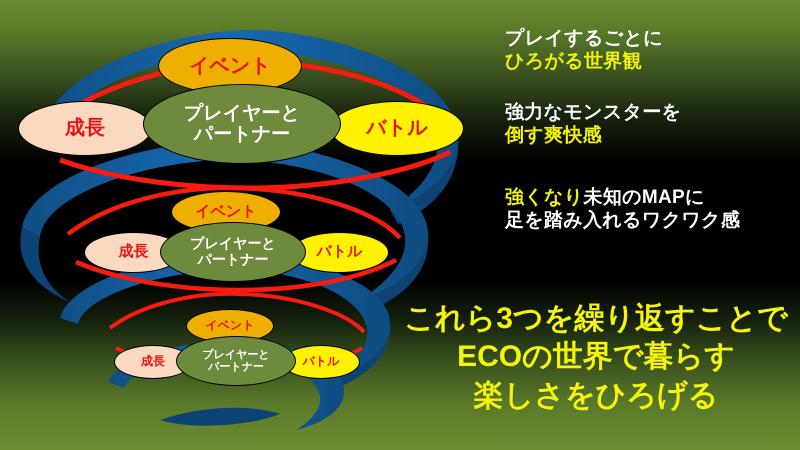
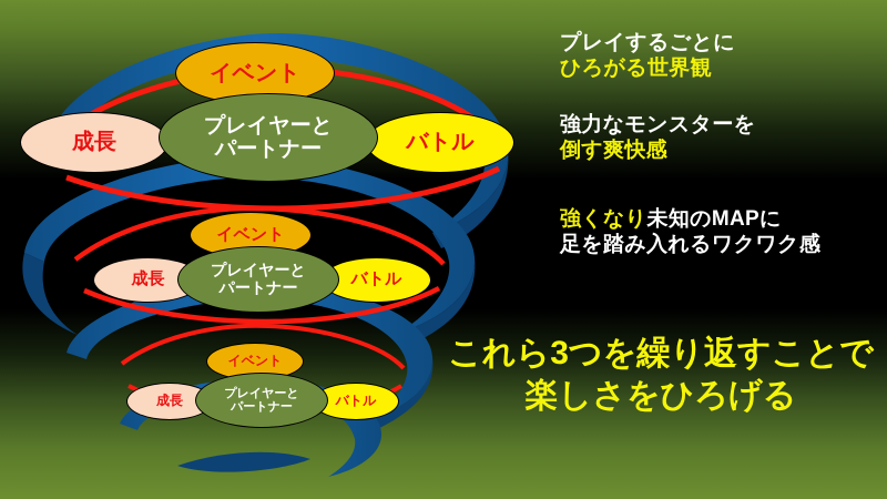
  イベント
  成長
  バトル
  プレイヤーと
  パートナー
  イベント
  成長
  バトル
  プレイヤーと
  パートナー
  イベント
  成長
  バトル
  プレイヤーと
  パートナー
  プレイするごとに
  ひろがる世界観
  強力なモンスターを
  倒す爽快感
  強くなり未知のMAPに
  足を踏み入れるワクワク感
  これら3つを繰り返すことで
- ECOの世界で暮らす
  楽しさをひろげる
